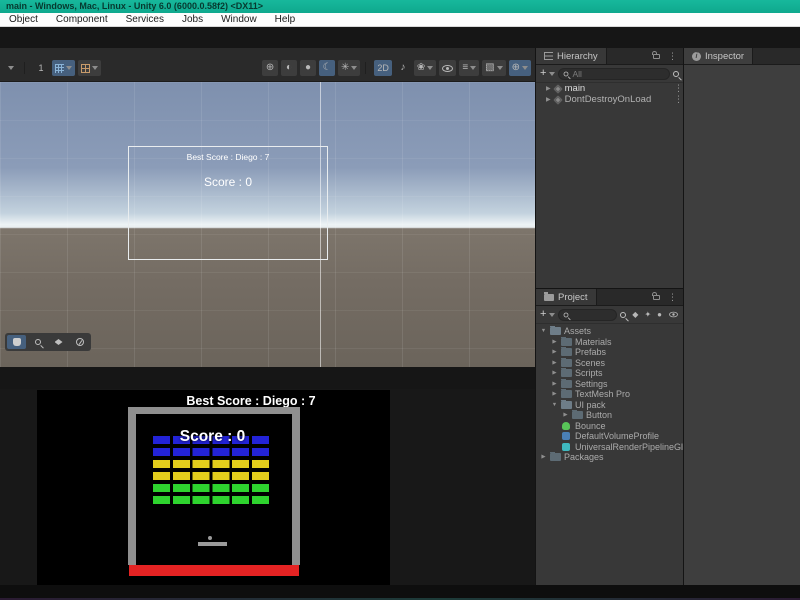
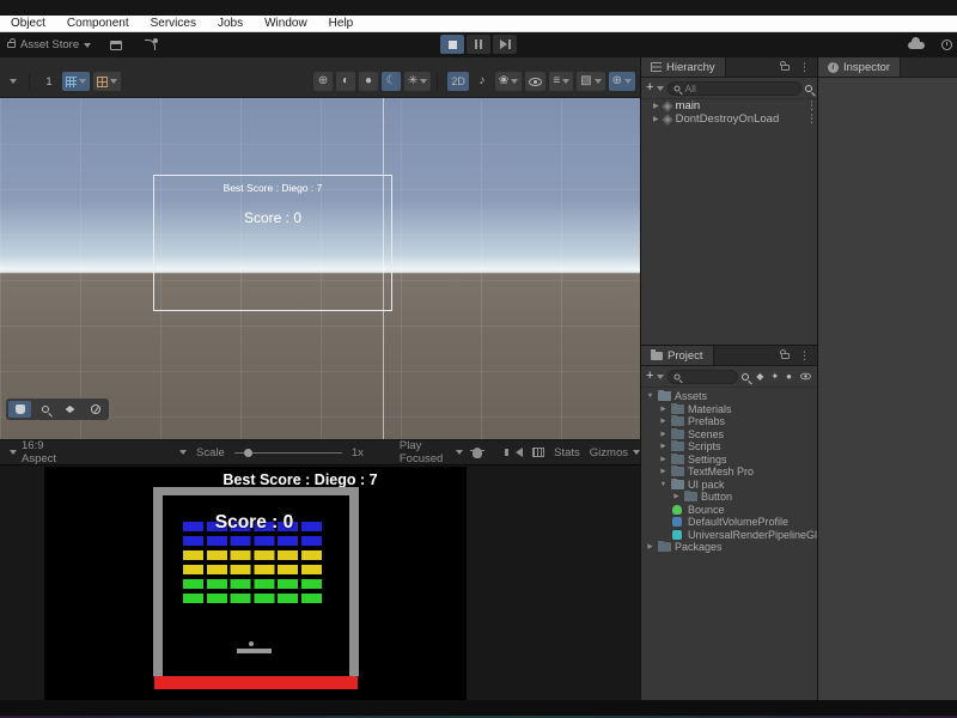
- main - Windows, Mac, Linux - Unity 6.0 (6000.0.58f2) <DX11>
  Object
  Component
  Services
  Jobs
  Window
  Help
+ Asset Store
  1
  ⊕
  ◐
  ●
  ☾
  ✳
  2D
  ♪
  ❀
  ≡
  ▧
  ⊕
  Best Score : Diego : 7
  Score : 0
+ 16:9 Aspect
+ Scale
+ 1x
+ Play Focused
+ Stats
+ Gizmos
  Best Score : Diego : 7
  Score : 0
  Hierarchy
  ⋮
  +
  All
  main
  ⋮
  DontDestroyOnLoad
  ⋮
  Project
  ⋮
  +
  ◆
  ✦
  ●
  Assets
  Materials
  Prefabs
  Scenes
  Scripts
  Settings
  TextMesh Pro
  UI pack
  Button
  Bounce
  DefaultVolumeProfile
  UniversalRenderPipelineG
  Packages
  Inspector
